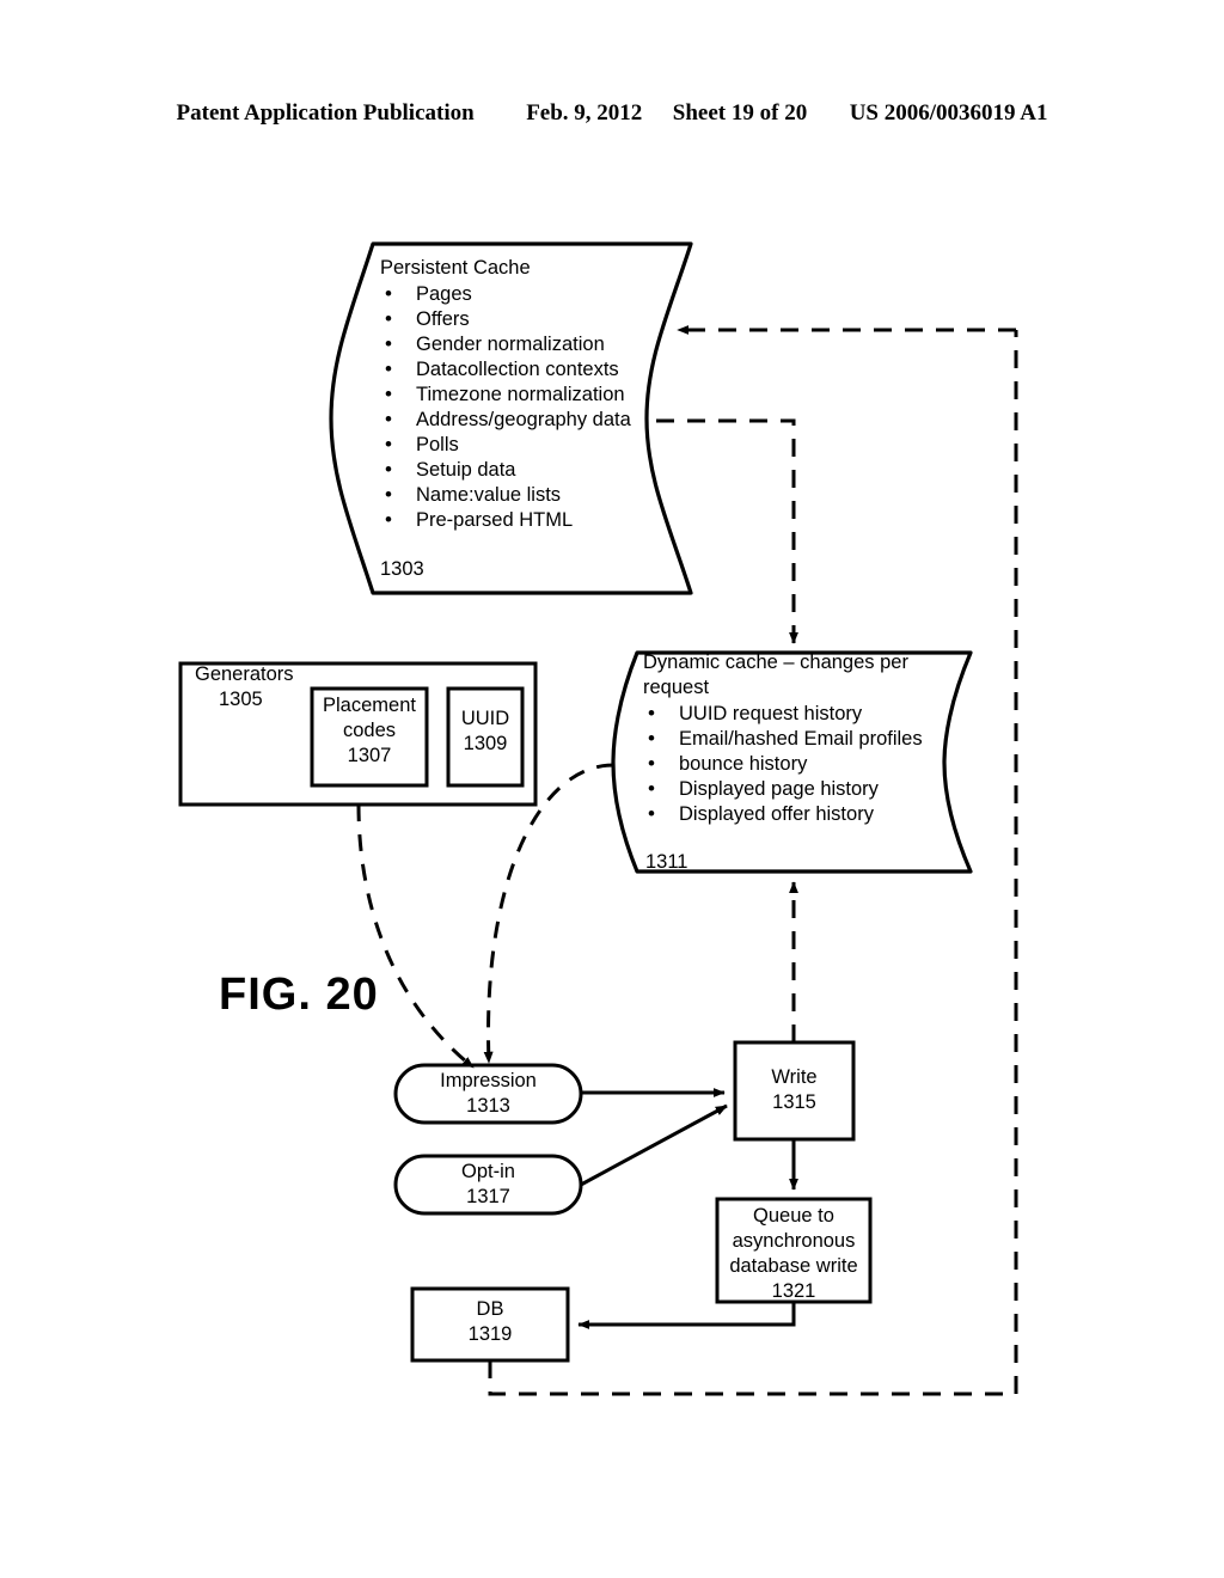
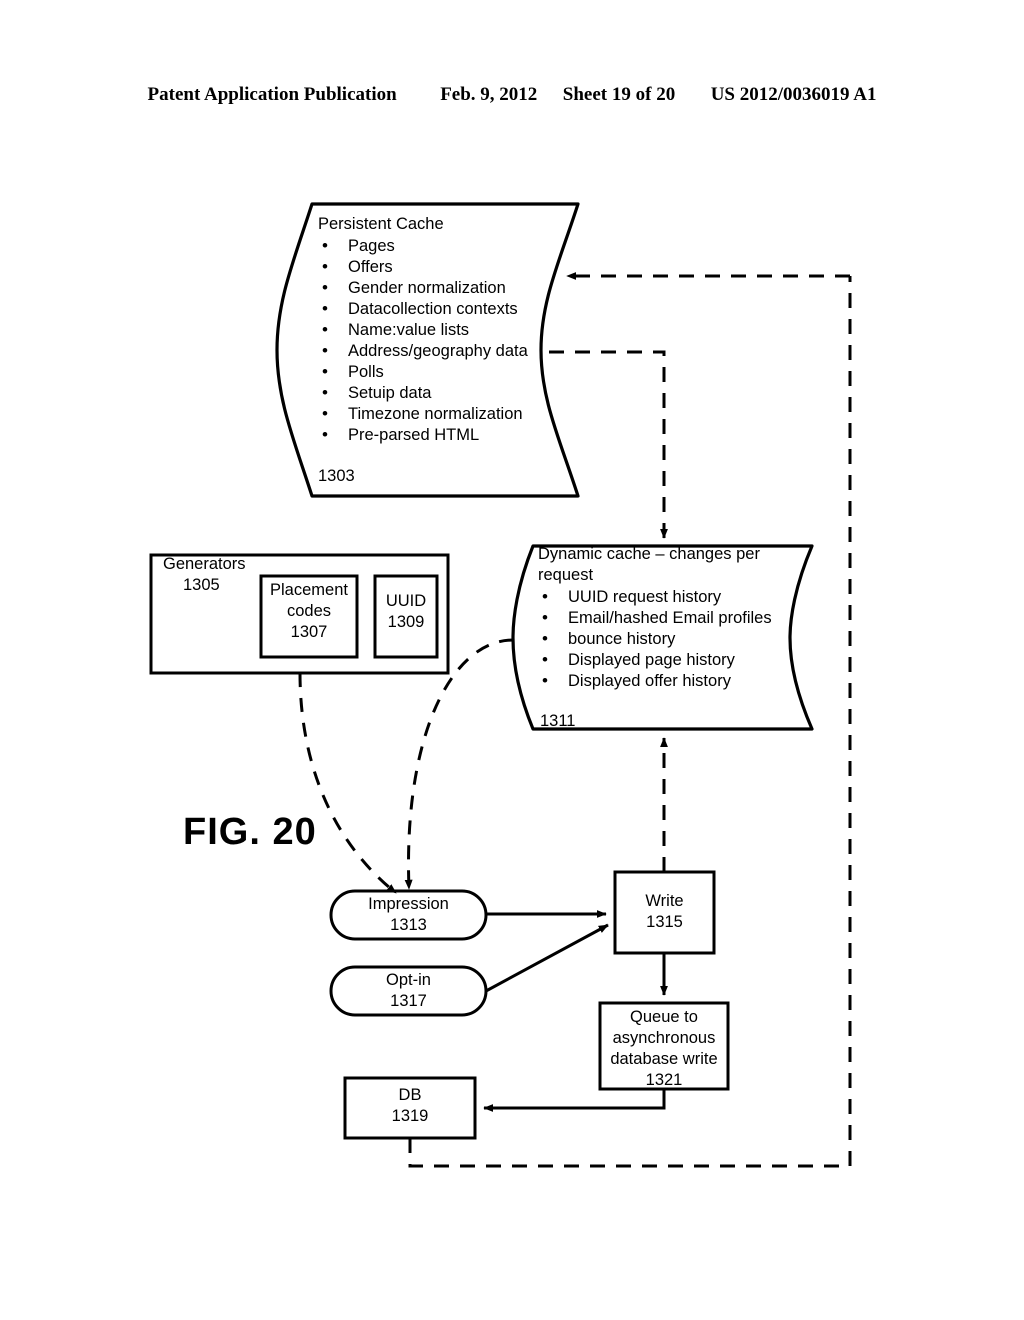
- Patent Application Publication Feb. 9, 2012 Sheet 19 of 20 US 2006/0036019 A1
+ Patent Application Publication Feb. 9, 2012 Sheet 19 of 20 US 2012/0036019 A1
  FIG. 20
  Persistent Cache
  Pages
  Offers
  Gender normalization
  Datacollection contexts
- Timezone normalization
+ Name:value lists
  Address/geography data
  Polls
  Setuip data
- Name:value lists
+ Timezone normalization
  Pre-parsed HTML
  1303
  Generators
  1305
  Placement
  codes
  1307
  UUID
  1309
  Dynamic cache – changes per
  request
  UUID request history
  Email/hashed Email profiles
  bounce history
  Displayed page history
  Displayed offer history
  1311
  Impression
  1313
  Opt-in
  1317
  Write
  1315
  Queue to
  asynchronous
  database write
  1321
  DB
  1319
